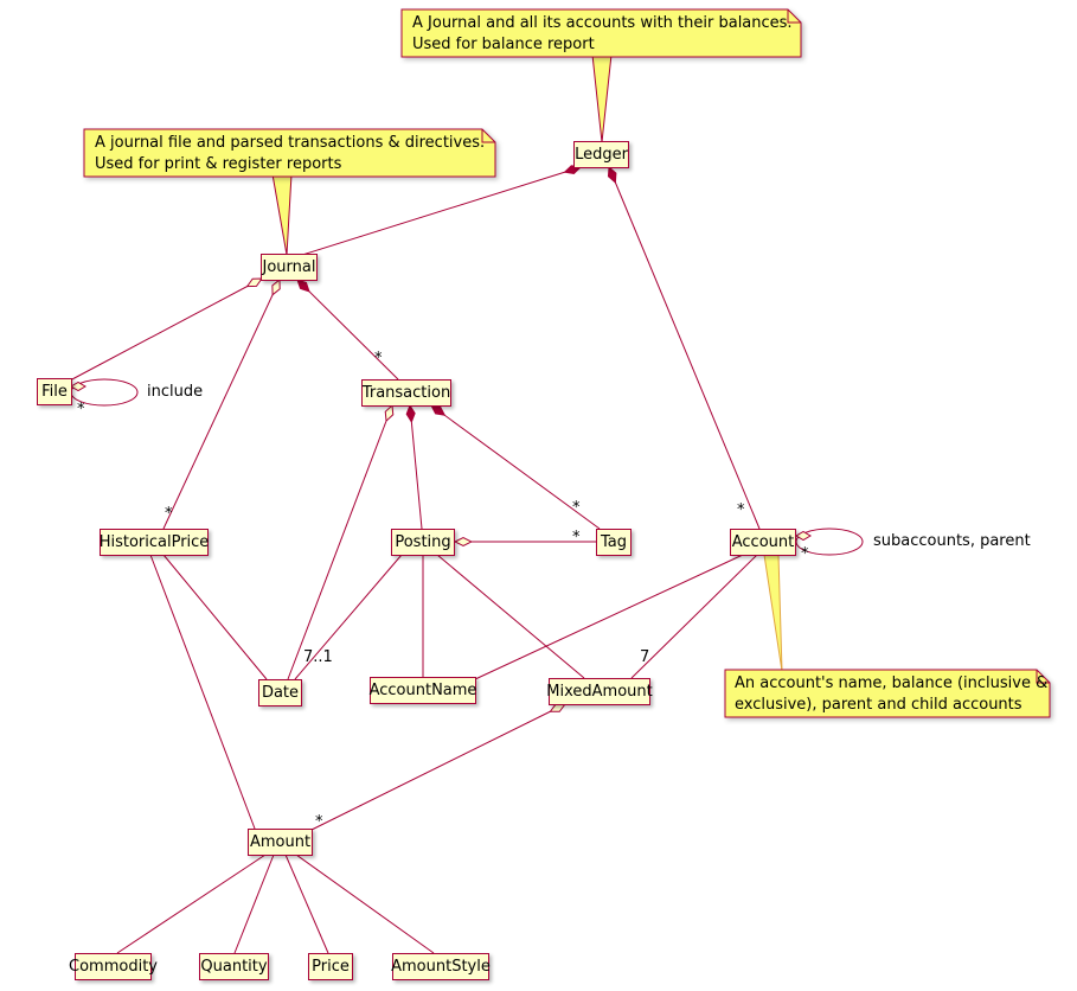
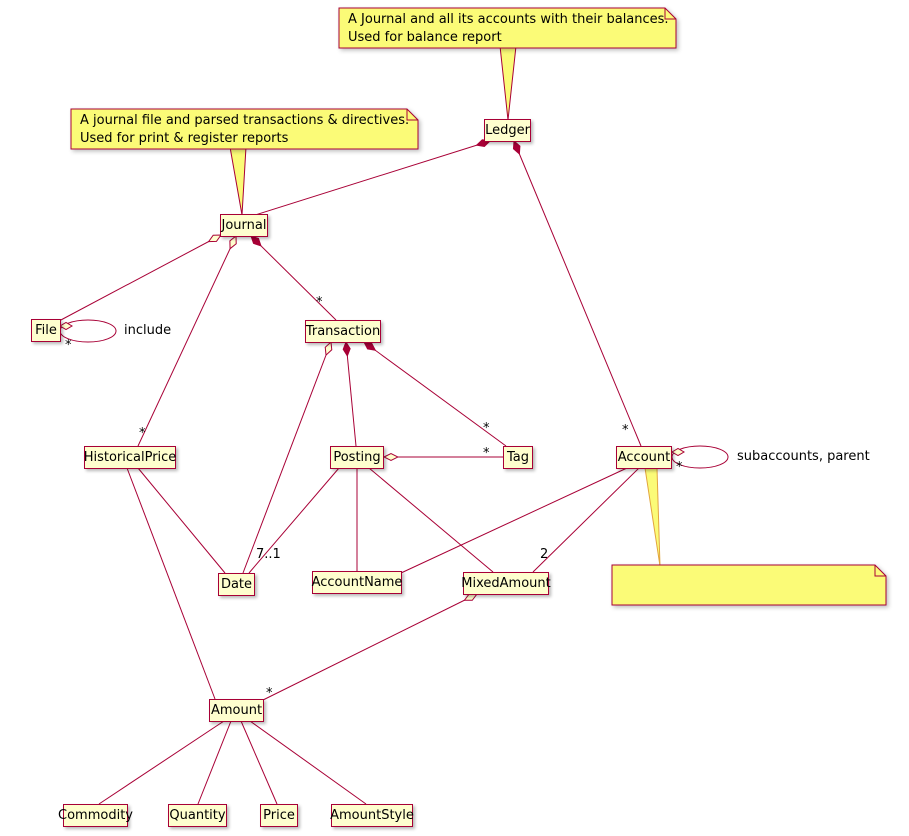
  Ledger
  Journal
  File
  Transaction
  HistoricalPrice
  Posting
  Tag
  Account
  Date
  AccountName
  MixedAmount
  Amount
  Commodity
  Quantity
  Price
  AmountStyle
  A Journal and all its accounts with their balances.
  Used for balance report
  A journal file and parsed transactions & directives.
  Used for print & register reports
- An account's name, balance (inclusive &
- exclusive), parent and child accounts
  *
  include
  *
  *
  *
  *
  *
  *
  subaccounts, parent
  7..1
- 7
+ 2
  *
